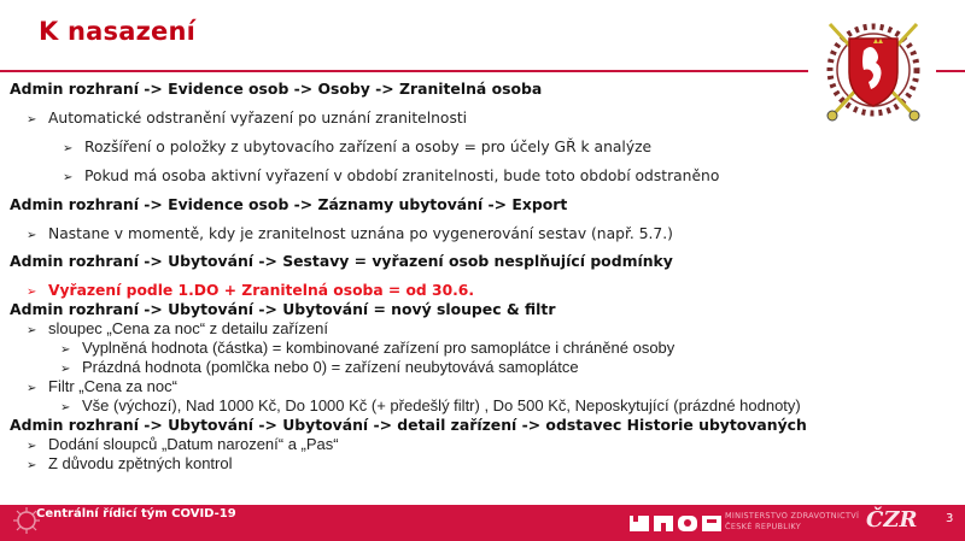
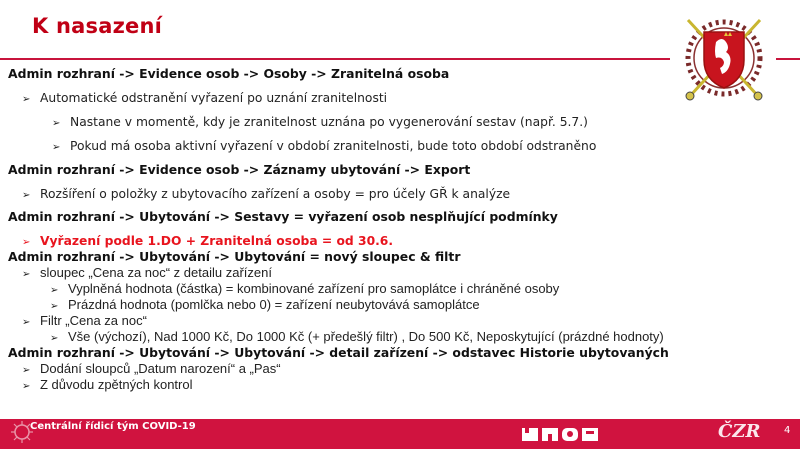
  K nasazení
  Admin rozhraní -> Evidence osob -> Osoby -> Zranitelná osoba
  ➢ Automatické odstranění vyřazení po uznání zranitelnosti
- ➢ Rozšíření o položky z ubytovacího zařízení a osoby = pro účely GŘ k analýze
+ ➢ Nastane v momentě, kdy je zranitelnost uznána po vygenerování sestav (např. 5.7.)
  ➢ Pokud má osoba aktivní vyřazení v období zranitelnosti, bude toto období odstraněno
  Admin rozhraní -> Evidence osob -> Záznamy ubytování -> Export
- ➢ Nastane v momentě, kdy je zranitelnost uznána po vygenerování sestav (např. 5.7.)
+ ➢ Rozšíření o položky z ubytovacího zařízení a osoby = pro účely GŘ k analýze
  Admin rozhraní -> Ubytování -> Sestavy = vyřazení osob nesplňující podmínky
  ➢ Vyřazení podle 1.DO + Zranitelná osoba = od 30.6.
  Admin rozhraní -> Ubytování -> Ubytování = nový sloupec & filtr
  ➢ sloupec „Cena za noc“ z detailu zařízení
  ➢ Vyplněná hodnota (částka) = kombinované zařízení pro samoplátce i chráněné osoby
  ➢ Prázdná hodnota (pomlčka nebo 0) = zařízení neubytovává samoplátce
  ➢ Filtr „Cena za noc“
  ➢ Vše (výchozí), Nad 1000 Kč, Do 1000 Kč (+ předešlý filtr) , Do 500 Kč, Neposkytující (prázdné hodnoty)
  Admin rozhraní -> Ubytování -> Ubytování -> detail zařízení -> odstavec Historie ubytovaných
  ➢ Dodání sloupců „Datum narození“ a „Pas“
  ➢ Z důvodu zpětných kontrol
  Centrální řídicí tým COVID-19
- MINISTERSTVO ZDRAVOTNICTVÍ
- ČESKÉ REPUBLIKY
  ČZR
- 3
+ 4
